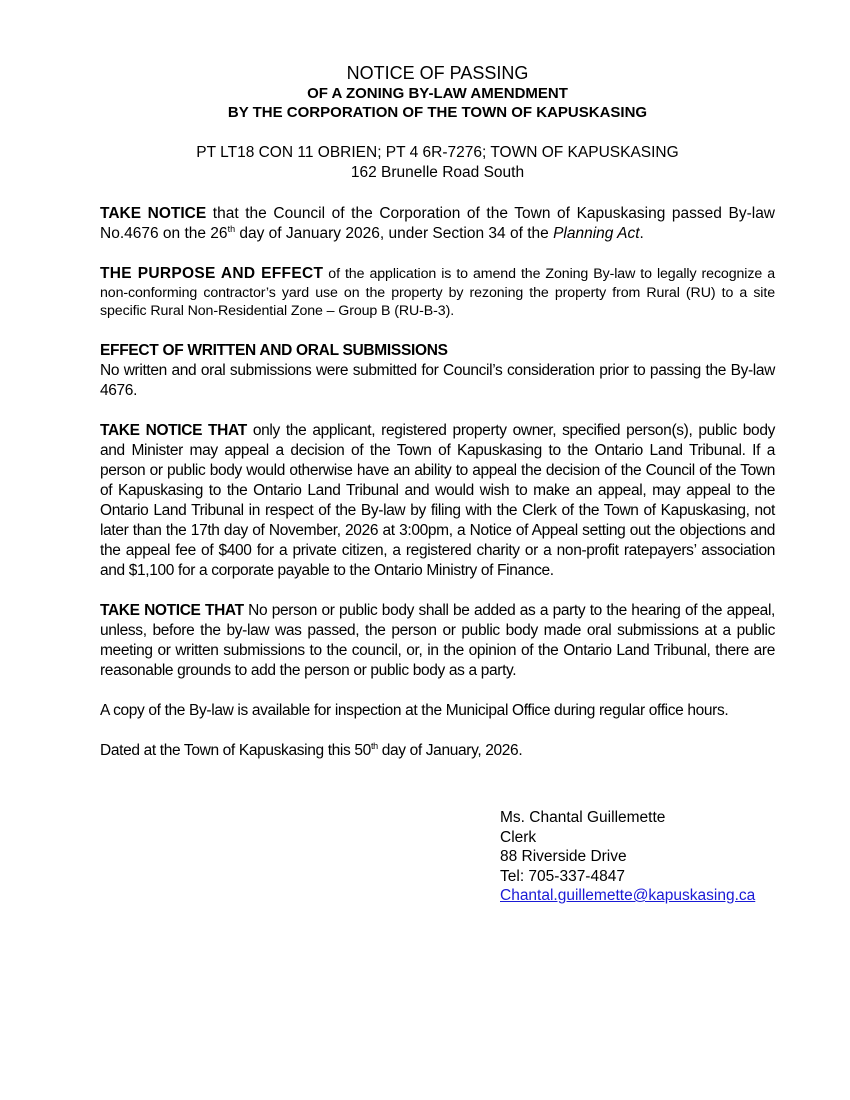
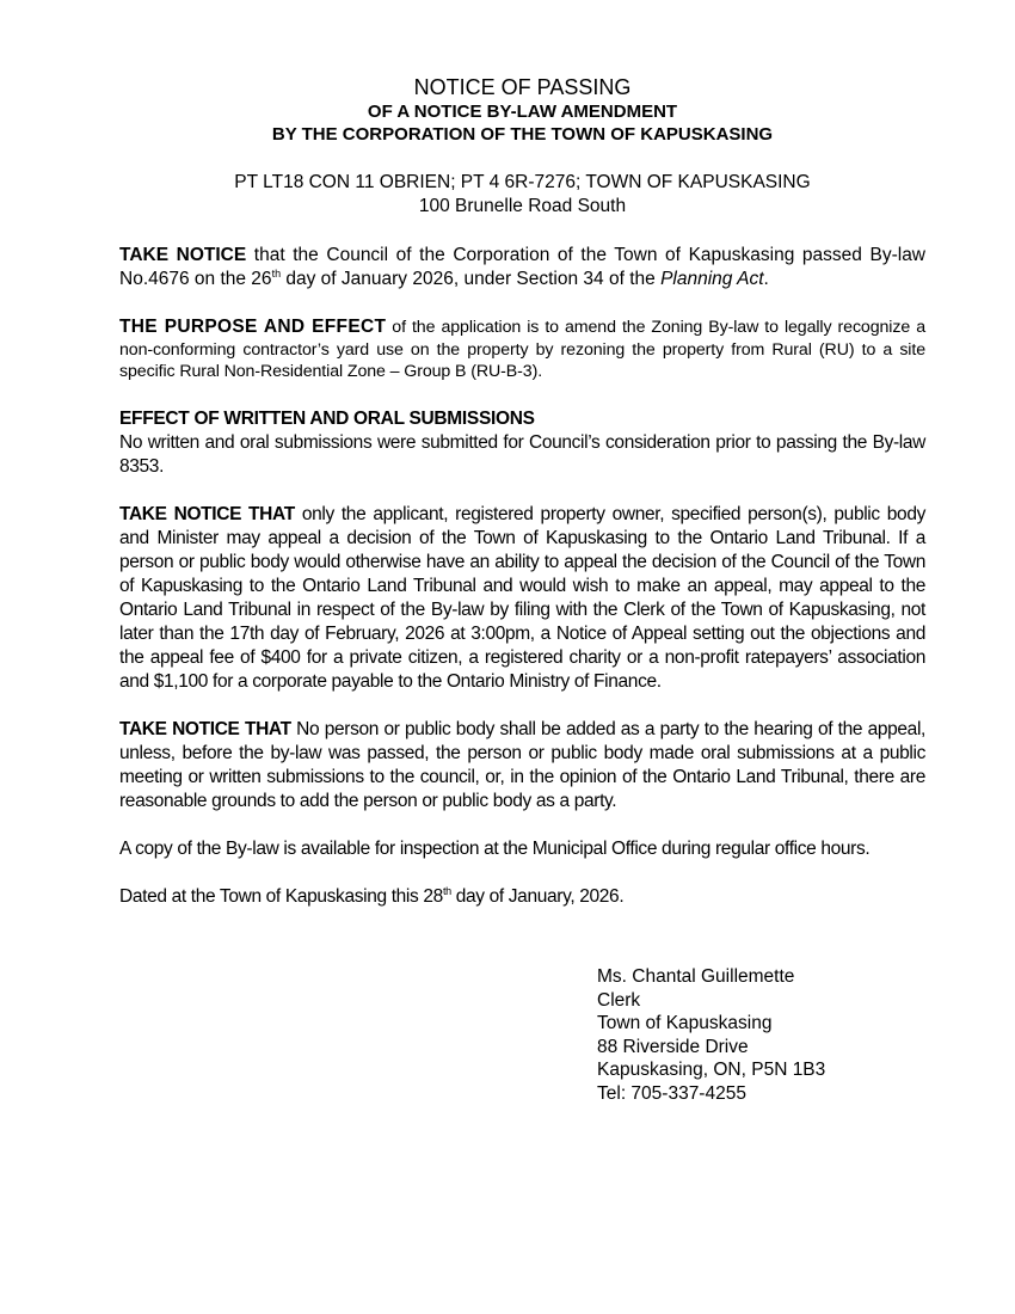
  NOTICE OF PASSING
- OF A ZONING BY-LAW AMENDMENT
+ OF A NOTICE BY-LAW AMENDMENT
  BY THE CORPORATION OF THE TOWN OF KAPUSKASING
  PT LT18 CON 11 OBRIEN; PT 4 6R-7276; TOWN OF KAPUSKASING
- 162 Brunelle Road South
+ 100 Brunelle Road South
  TAKE NOTICE that the Council of the Corporation of the Town of Kapuskasing passed By-law No.4676 on the 26th day of January 2026, under Section 34 of the Planning Act.
  THE PURPOSE AND EFFECT of the application is to amend the Zoning By-law to legally recognize a non-conforming contractor’s yard use on the property by rezoning the property from Rural (RU) to a site specific Rural Non-Residential Zone – Group B (RU-B-3).
  EFFECT OF WRITTEN AND ORAL SUBMISSIONS
- No written and oral submissions were submitted for Council’s consideration prior to passing the By-law 4676.
+ No written and oral submissions were submitted for Council’s consideration prior to passing the By-law 8353.
- TAKE NOTICE THAT only the applicant, registered property owner, specified person(s), public body and Minister may appeal a decision of the Town of Kapuskasing to the Ontario Land Tribunal. If a person or public body would otherwise have an ability to appeal the decision of the Council of the Town of Kapuskasing to the Ontario Land Tribunal and would wish to make an appeal, may appeal to the Ontario Land Tribunal in respect of the By-law by filing with the Clerk of the Town of Kapuskasing, not later than the 17th day of November, 2026 at 3:00pm, a Notice of Appeal setting out the objections and the appeal fee of $400 for a private citizen, a registered charity or a non-profit ratepayers’ association and $1,100 for a corporate payable to the Ontario Ministry of Finance.
+ TAKE NOTICE THAT only the applicant, registered property owner, specified person(s), public body and Minister may appeal a decision of the Town of Kapuskasing to the Ontario Land Tribunal. If a person or public body would otherwise have an ability to appeal the decision of the Council of the Town of Kapuskasing to the Ontario Land Tribunal and would wish to make an appeal, may appeal to the Ontario Land Tribunal in respect of the By-law by filing with the Clerk of the Town of Kapuskasing, not later than the 17th day of February, 2026 at 3:00pm, a Notice of Appeal setting out the objections and the appeal fee of $400 for a private citizen, a registered charity or a non-profit ratepayers’ association and $1,100 for a corporate payable to the Ontario Ministry of Finance.
  TAKE NOTICE THAT No person or public body shall be added as a party to the hearing of the appeal, unless, before the by-law was passed, the person or public body made oral submissions at a public meeting or written submissions to the council, or, in the opinion of the Ontario Land Tribunal, there are reasonable grounds to add the person or public body as a party.
  A copy of the By-law is available for inspection at the Municipal Office during regular office hours.
- Dated at the Town of Kapuskasing this 50th day of January, 2026.
+ Dated at the Town of Kapuskasing this 28th day of January, 2026.
  Ms. Chantal Guillemette
  Clerk
+ Town of Kapuskasing
  88 Riverside Drive
+ Kapuskasing, ON, P5N 1B3
- Tel: 705-337-4847
+ Tel: 705-337-4255
- Chantal.guillemette@kapuskasing.ca
